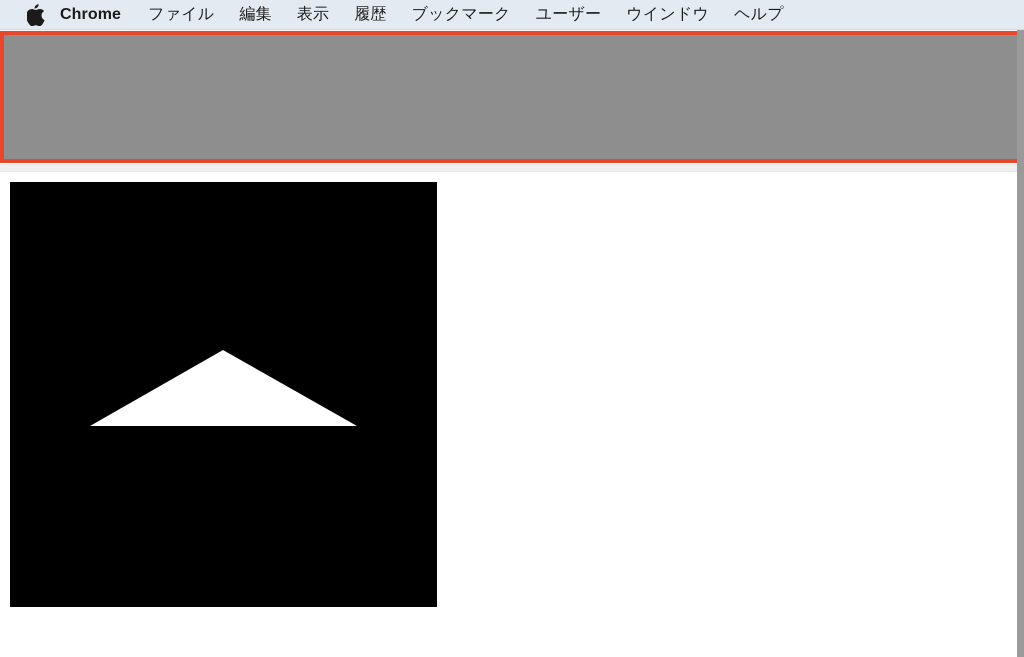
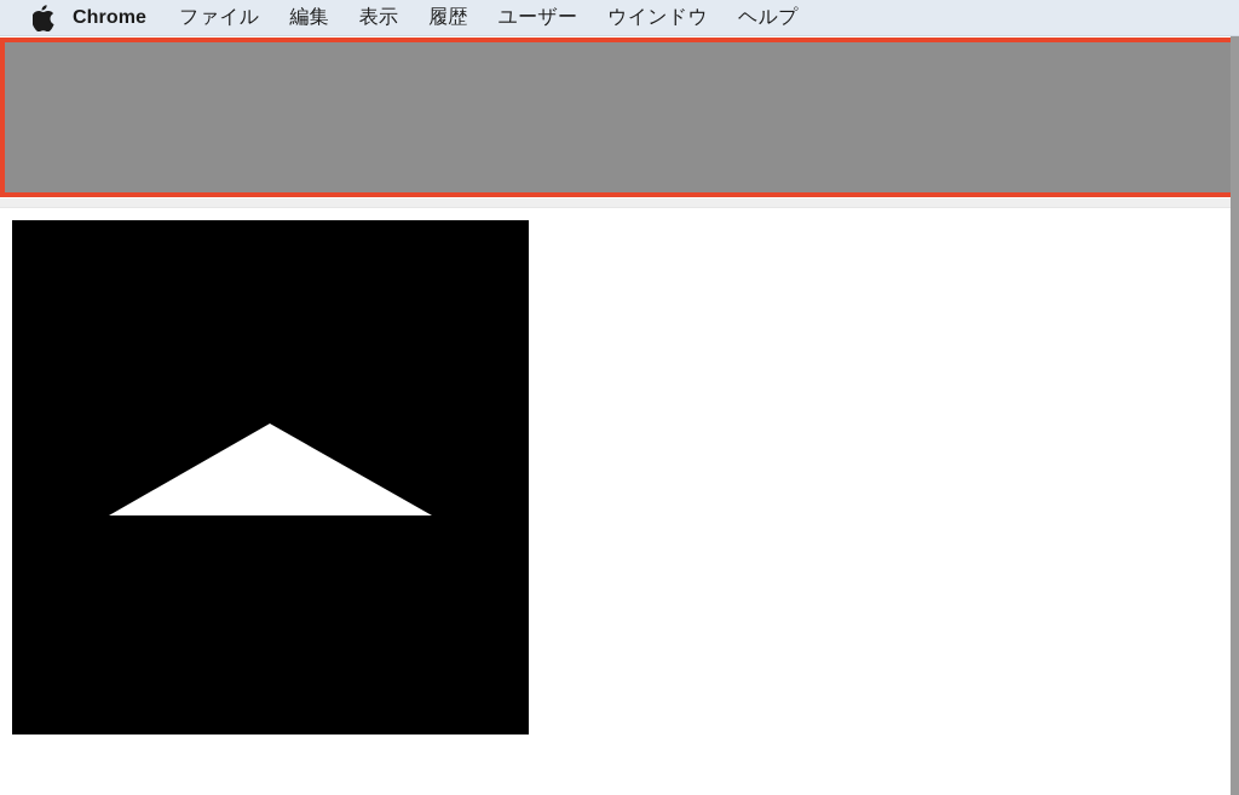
  Chrome
  ファイル
  編集
  表示
  履歴
- ブックマーク
  ユーザー
  ウインドウ
  ヘルプ
